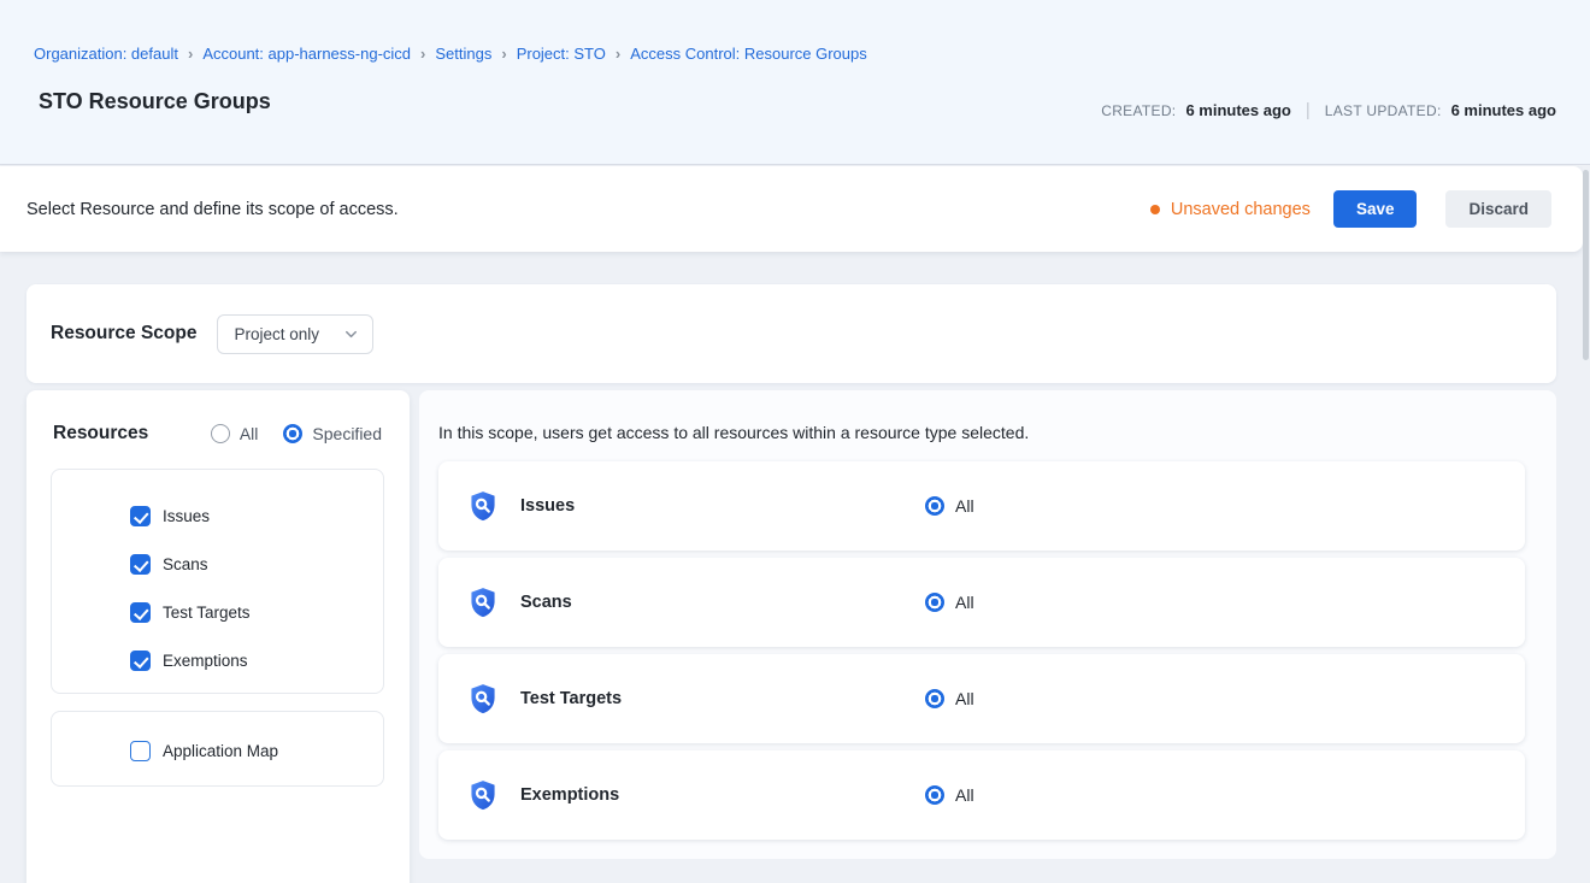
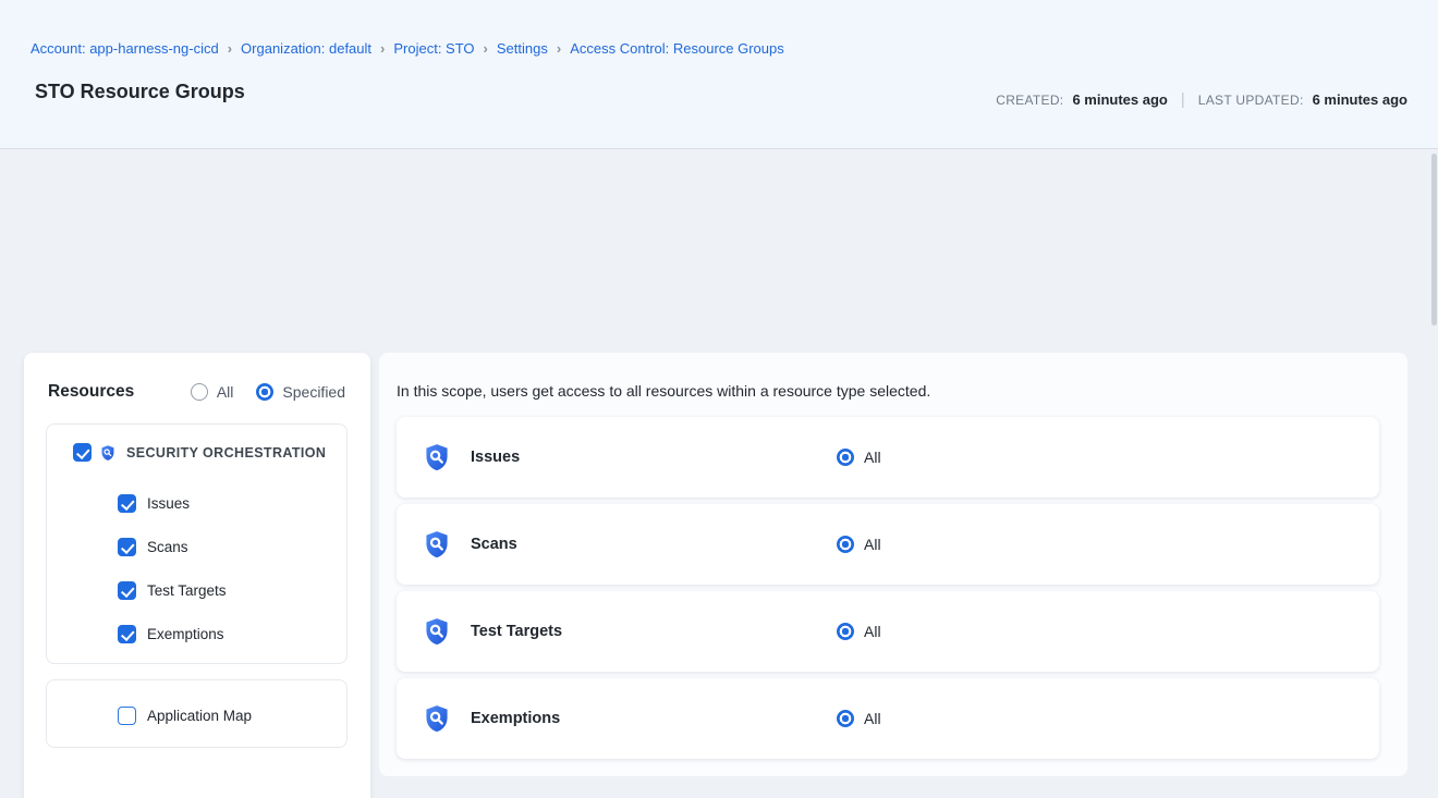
- Organization: default
+ Account: app-harness-ng-cicd
  ›
- Account: app-harness-ng-cicd
+ Organization: default
  ›
- Settings
+ Project: STO
  ›
- Project: STO
+ Settings
  ›
  Access Control: Resource Groups
  STO Resource Groups
  CREATED:
  6 minutes ago
  |
  LAST UPDATED:
  6 minutes ago
- Select Resource and define its scope of access.
- Unsaved changes
- Save
- Discard
- Resource Scope
- Project only
  Resources
  All
  Specified
+ SECURITY ORCHESTRATION
  Issues
  Scans
  Test Targets
  Exemptions
  Application Map
  In this scope, users get access to all resources within a resource type selected.
  Issues
  All
  Scans
  All
  Test Targets
  All
  Exemptions
  All
